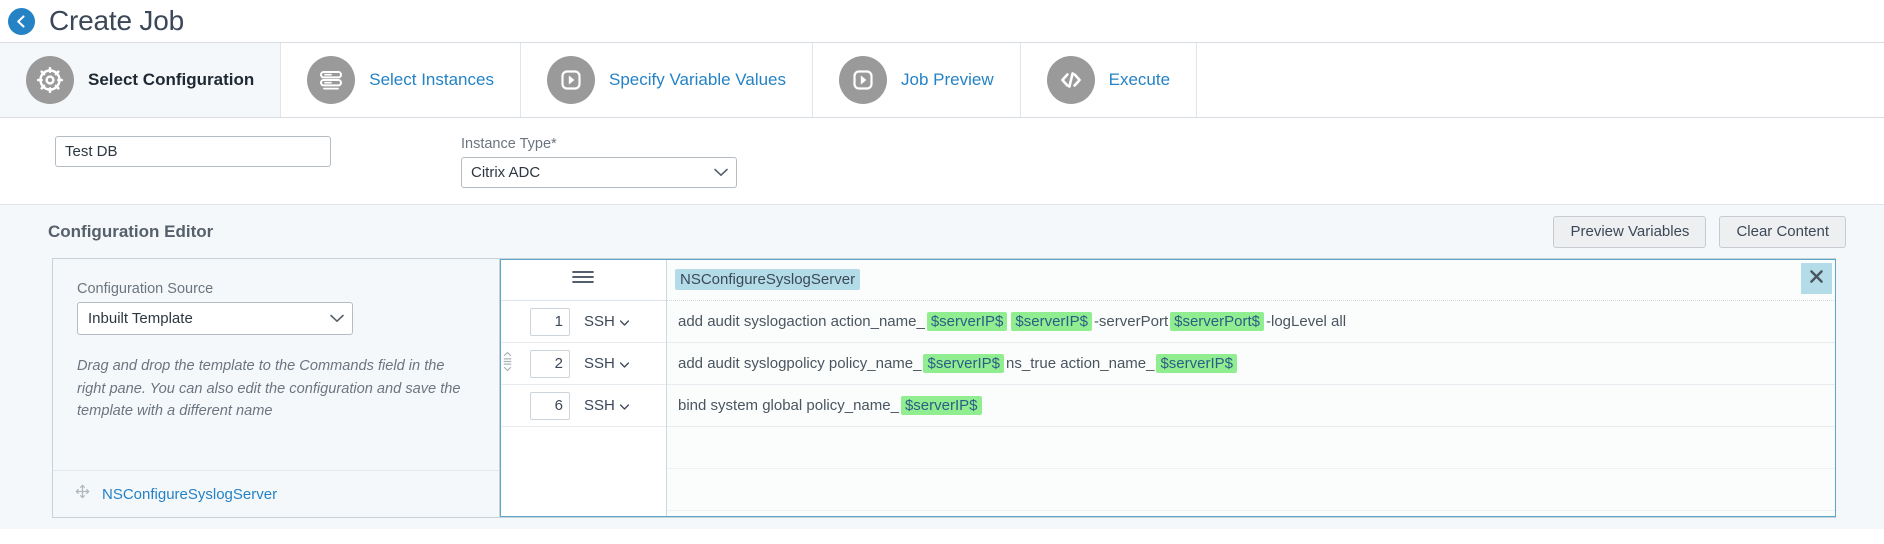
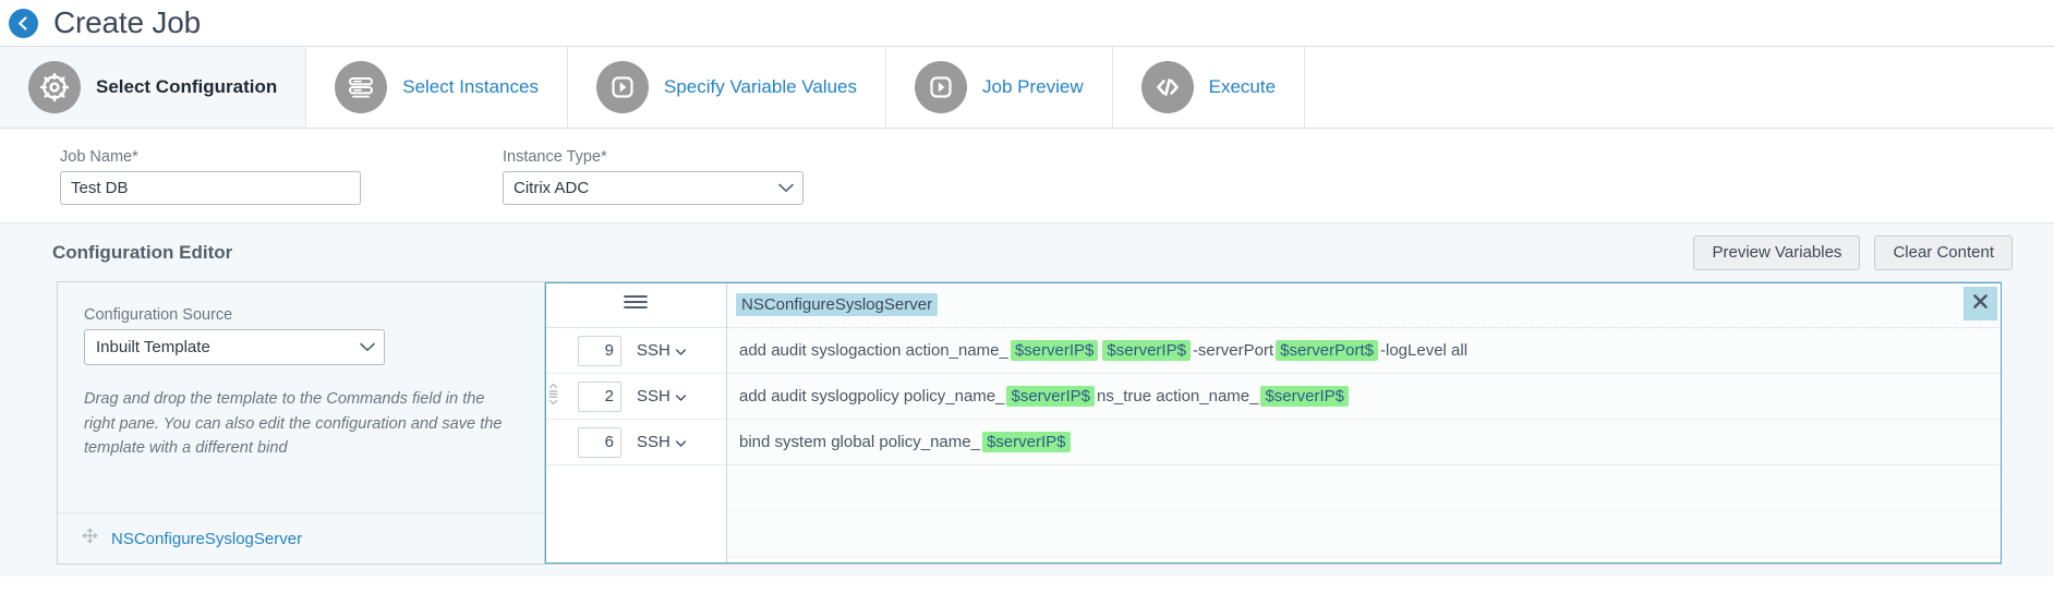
  Create Job
  Select Configuration
  Select Instances
  Specify Variable Values
  Job Preview
  Execute
+ Job Name*
  Test DB
  Instance Type*
  Citrix ADC
  Configuration Editor
  Preview Variables
  Clear Content
  Configuration Source
  Inbuilt Template
- Drag and drop the template to the Commands field in the right pane. You can also edit the configuration and save the template with a different name
+ Drag and drop the template to the Commands field in the right pane. You can also edit the configuration and save the template with a different bind
  NSConfigureSyslogServer
- 1
+ 9
  SSH
  2
  SSH
  6
  SSH
  NSConfigureSyslogServer
  add audit syslogaction action_name_
  $serverIP$
  $serverIP$
  -serverPort
  $serverPort$
  -logLevel all
  add audit syslogpolicy policy_name_
  $serverIP$
  ns_true action_name_
  $serverIP$
  bind system global policy_name_
  $serverIP$
